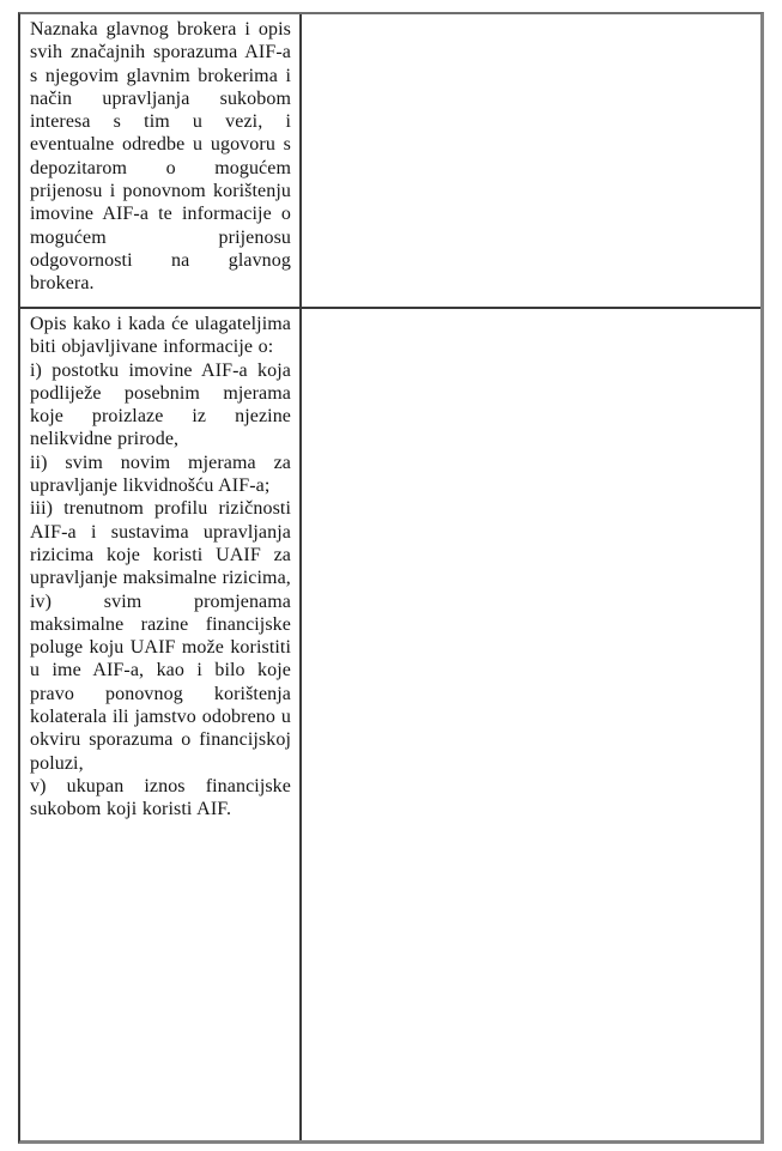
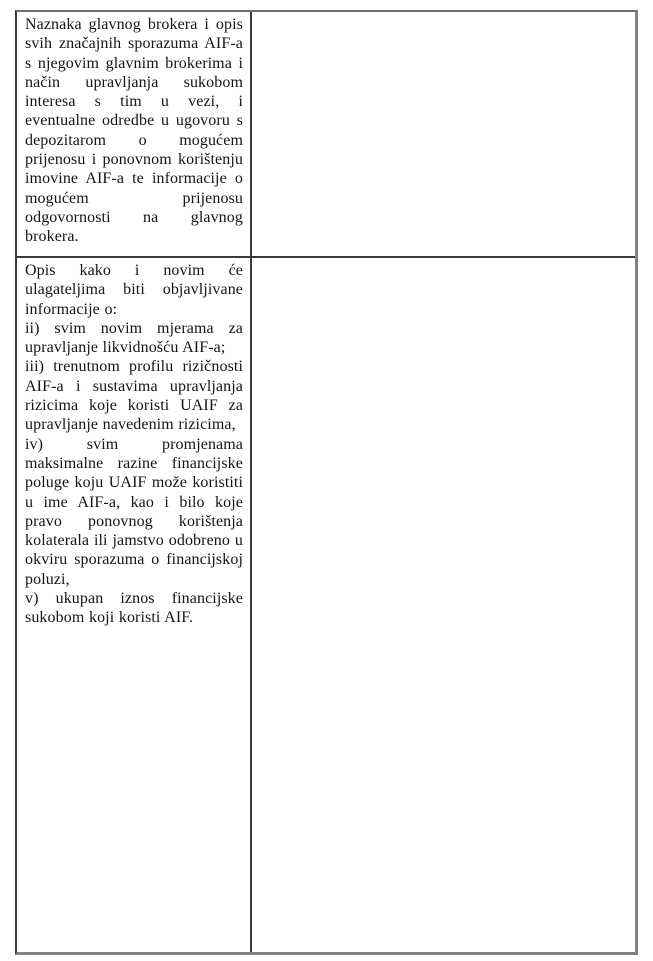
  Naznaka glavnog brokera i opis svih značajnih sporazuma AIF-a s njegovim glavnim brokerima i način upravljanja sukobom interesa s tim u vezi, i eventualne odredbe u ugovoru s depozitarom o mogućem prijenosu i ponovnom korištenju imovine AIF-a te informacije o mogućem prijenosu odgovornosti na glavnog brokera.
- Opis kako i kada će ulagateljima biti objavljivane informacije o:
+ Opis kako i novim će ulagateljima biti objavljivane informacije o:
- i) postotku imovine AIF-a koja podliježe posebnim mjerama koje proizlaze iz njezine nelikvidne prirode,
  ii) svim novim mjerama za upravljanje likvidnošću AIF-a;
- iii) trenutnom profilu rizičnosti AIF-a i sustavima upravljanja rizicima koje koristi UAIF za upravljanje maksimalne rizicima,
+ iii) trenutnom profilu rizičnosti AIF-a i sustavima upravljanja rizicima koje koristi UAIF za upravljanje navedenim rizicima,
  iv) svim promjenama maksimalne razine financijske poluge koju UAIF može koristiti u ime AIF-a, kao i bilo koje pravo ponovnog korištenja kolaterala ili jamstvo odobreno u okviru sporazuma o financijskoj poluzi,
  v) ukupan iznos financijske sukobom koji koristi AIF.
